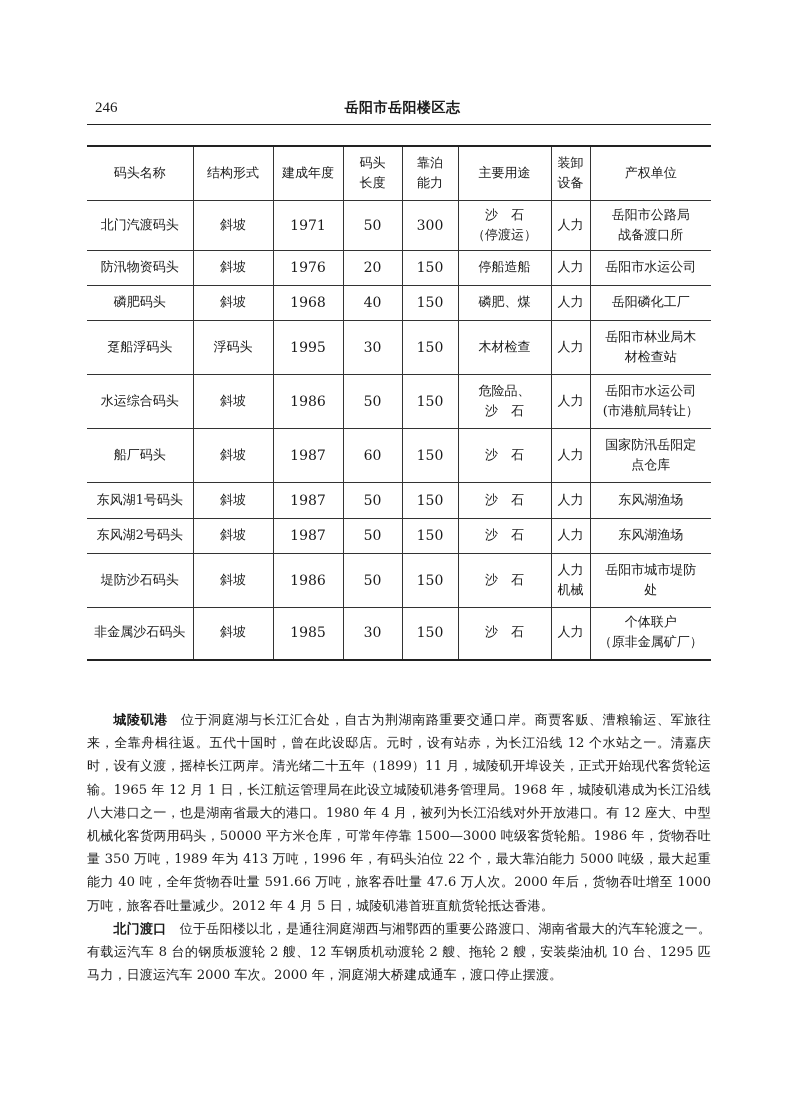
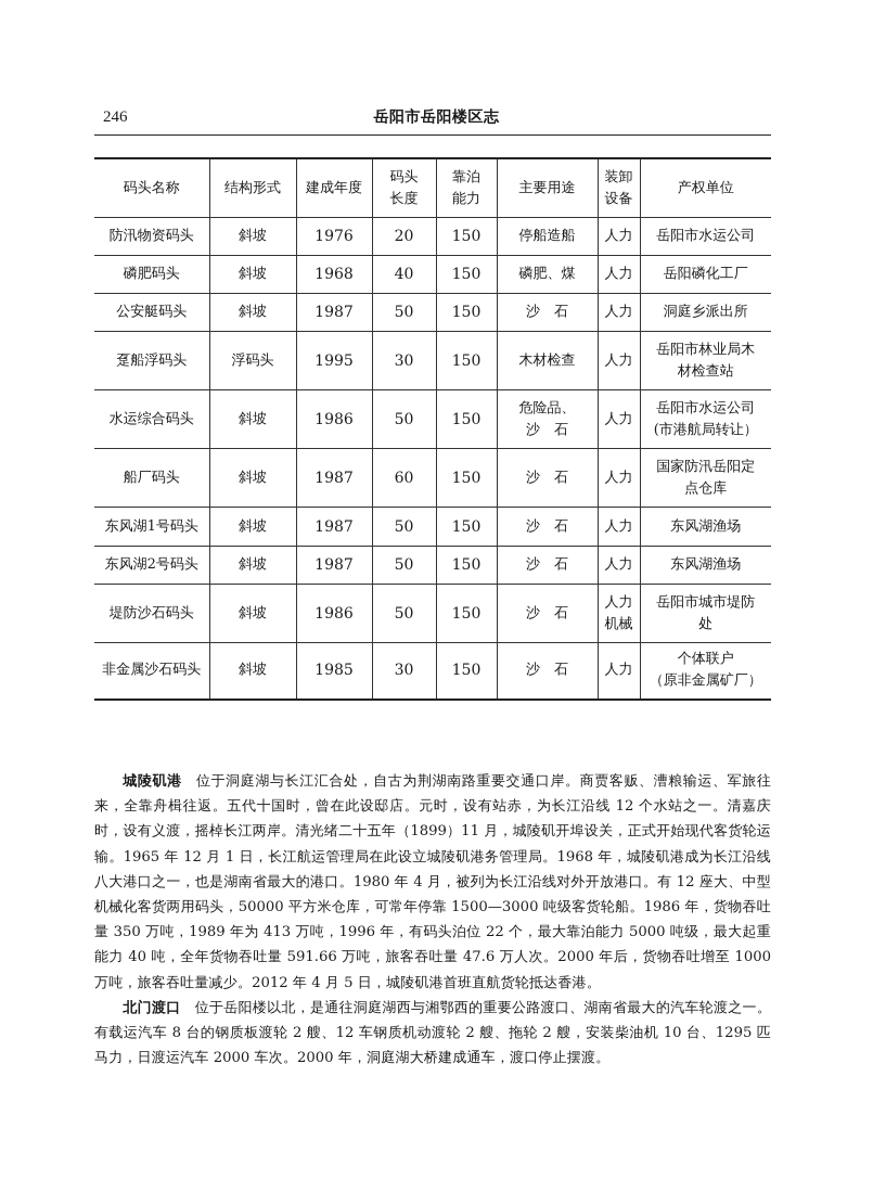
  246
  岳阳市岳阳楼区志
  码头名称	结构形式	建成年度	码头长度	靠泊能力	主要用途	装卸设备	产权单位
- 北门汽渡码头	斜坡	1971	50	300	沙 石（停渡运）	人力	岳阳市公路局战备渡口所
  防汛物资码头	斜坡	1976	20	150	停船造船	人力	岳阳市水运公司
  磷肥码头	斜坡	1968	40	150	磷肥、煤	人力	岳阳磷化工厂
+ 公安艇码头	斜坡	1987	50	150	沙 石	人力	洞庭乡派出所
  趸船浮码头	浮码头	1995	30	150	木材检查	人力	岳阳市林业局木材检查站
  水运综合码头	斜坡	1986	50	150	危险品、沙 石	人力	岳阳市水运公司(市港航局转让）
  船厂码头	斜坡	1987	60	150	沙 石	人力	国家防汛岳阳定点仓库
  东风湖1号码头	斜坡	1987	50	150	沙 石	人力	东风湖渔场
  东风湖2号码头	斜坡	1987	50	150	沙 石	人力	东风湖渔场
  堤防沙石码头	斜坡	1986	50	150	沙 石	人力机械	岳阳市城市堤防处
  非金属沙石码头	斜坡	1985	30	150	沙 石	人力	个体联户（原非金属矿厂）
  城陵矶港 位于洞庭湖与长江汇合处，自古为荆湖南路重要交通口岸。商贾客贩、漕粮输运、军旅往来，全靠舟楫往返。五代十国时，曾在此设邸店。元时，设有站赤，为长江沿线 12 个水站之一。清嘉庆时，设有义渡，摇棹长江两岸。清光绪二十五年（1899）11 月，城陵矶开埠设关，正式开始现代客货轮运输。1965 年 12 月 1 日，长江航运管理局在此设立城陵矶港务管理局。1968 年，城陵矶港成为长江沿线八大港口之一，也是湖南省最大的港口。1980 年 4 月，被列为长江沿线对外开放港口。有 12 座大、中型机械化客货两用码头，50000 平方米仓库，可常年停靠 1500—3000 吨级客货轮船。1986 年，货物吞吐量 350 万吨，1989 年为 413 万吨，1996 年，有码头泊位 22 个，最大靠泊能力 5000 吨级，最大起重能力 40 吨，全年货物吞吐量 591.66 万吨，旅客吞吐量 47.6 万人次。2000 年后，货物吞吐增至 1000 万吨，旅客吞吐量减少。2012 年 4 月 5 日，城陵矶港首班直航货轮抵达香港。
  北门渡口 位于岳阳楼以北，是通往洞庭湖西与湘鄂西的重要公路渡口、湖南省最大的汽车轮渡之一。有载运汽车 8 台的钢质板渡轮 2 艘、12 车钢质机动渡轮 2 艘、拖轮 2 艘，安装柴油机 10 台、1295 匹马力，日渡运汽车 2000 车次。2000 年，洞庭湖大桥建成通车，渡口停止摆渡。
